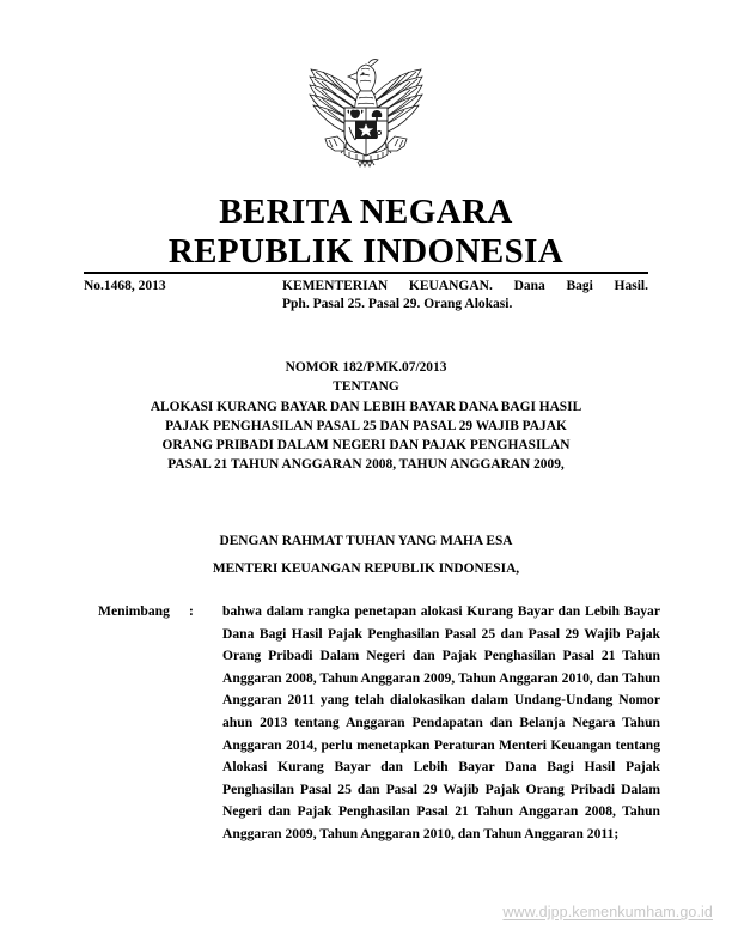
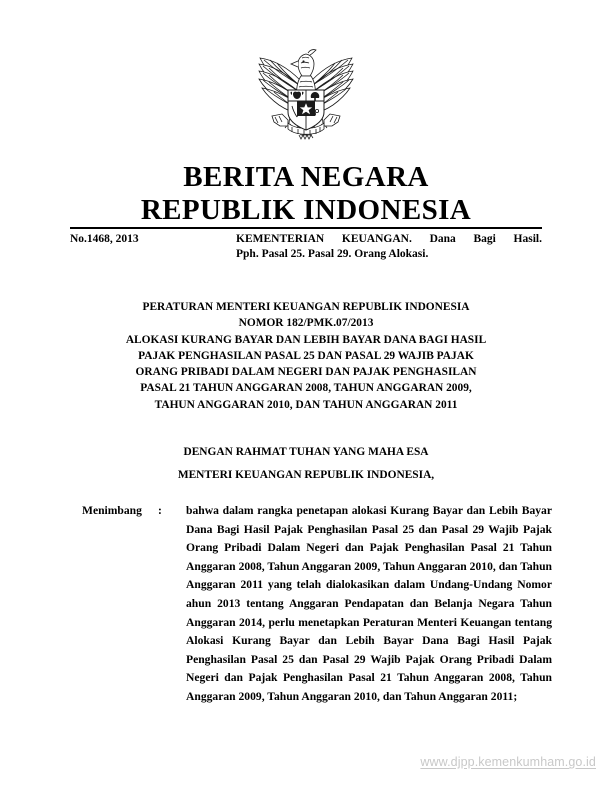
  BERITA NEGARA
  REPUBLIK INDONESIA
  No.1468, 2013
  KEMENTERIAN KEUANGAN. Dana Bagi Hasil.
  Pph. Pasal 25. Pasal 29. Orang Alokasi.
+ PERATURAN MENTERI KEUANGAN REPUBLIK INDONESIA
  NOMOR 182/PMK.07/2013
- TENTANG
  ALOKASI KURANG BAYAR DAN LEBIH BAYAR DANA BAGI HASIL
  PAJAK PENGHASILAN PASAL 25 DAN PASAL 29 WAJIB PAJAK
  ORANG PRIBADI DALAM NEGERI DAN PAJAK PENGHASILAN
  PASAL 21 TAHUN ANGGARAN 2008, TAHUN ANGGARAN 2009,
+ TAHUN ANGGARAN 2010, DAN TAHUN ANGGARAN 2011
  DENGAN RAHMAT TUHAN YANG MAHA ESA
  MENTERI KEUANGAN REPUBLIK INDONESIA,
  Menimbang
  :
  bahwa dalam rangka penetapan alokasi Kurang Bayar dan Lebih Bayar Dana Bagi Hasil Pajak Penghasilan Pasal 25 dan Pasal 29 Wajib Pajak Orang Pribadi Dalam Negeri dan Pajak Penghasilan Pasal 21 Tahun Anggaran 2008, Tahun Anggaran 2009, Tahun Anggaran 2010, dan Tahun Anggaran 2011 yang telah dialokasikan dalam Undang-Undang Nomor ahun 2013 tentang Anggaran Pendapatan dan Belanja Negara Tahun Anggaran 2014, perlu menetapkan Peraturan Menteri Keuangan tentang Alokasi Kurang Bayar dan Lebih Bayar Dana Bagi Hasil Pajak Penghasilan Pasal 25 dan Pasal 29 Wajib Pajak Orang Pribadi Dalam Negeri dan Pajak Penghasilan Pasal 21 Tahun Anggaran 2008, Tahun Anggaran 2009, Tahun Anggaran 2010, dan Tahun Anggaran 2011;
  www.djpp.kemenkumham.go.id
